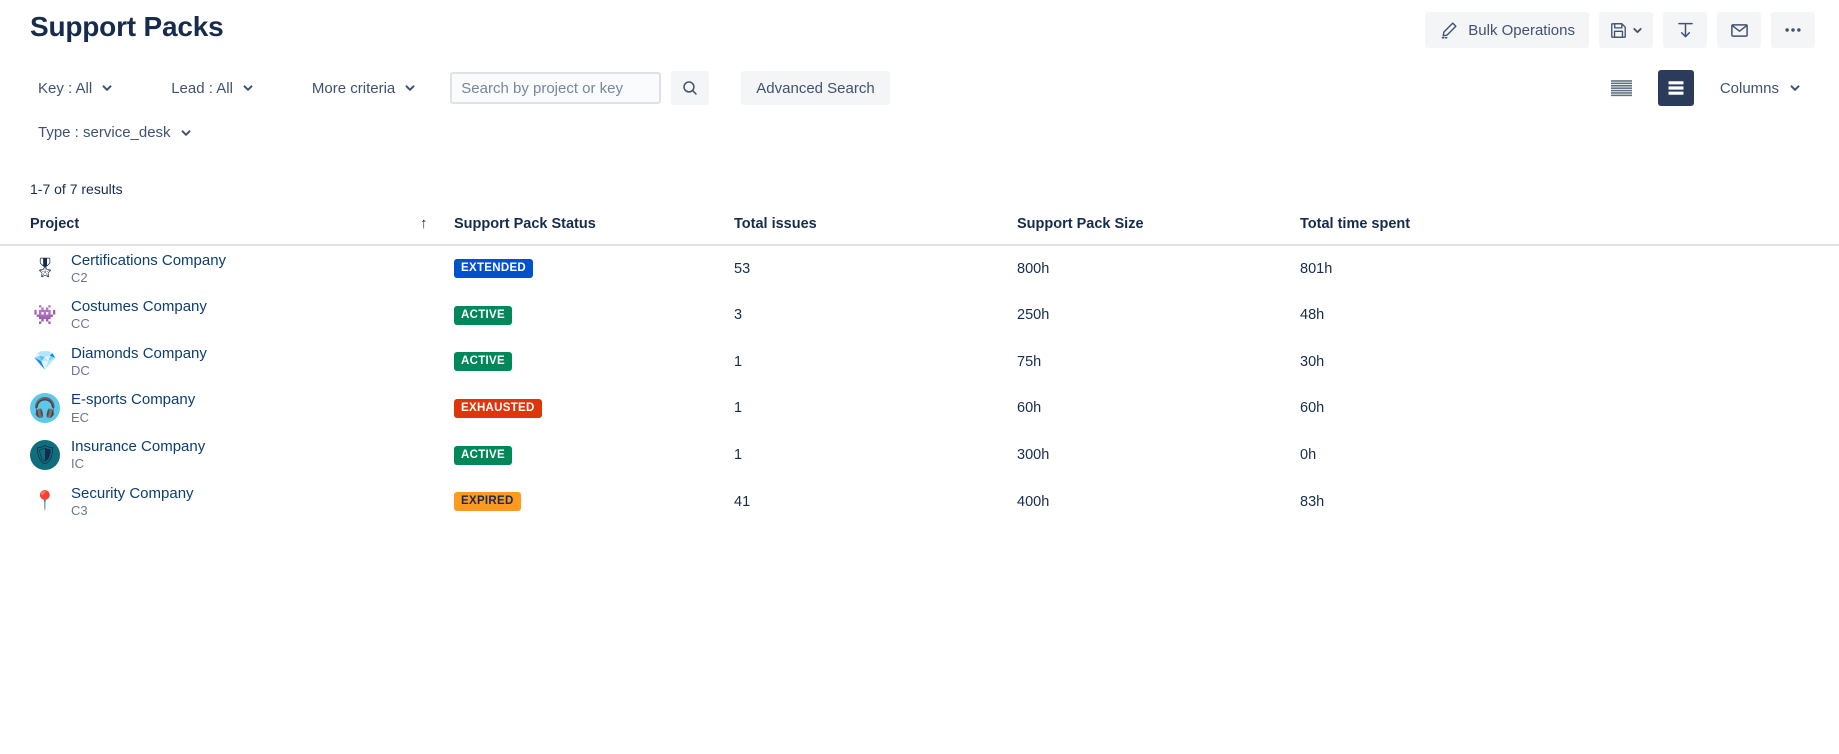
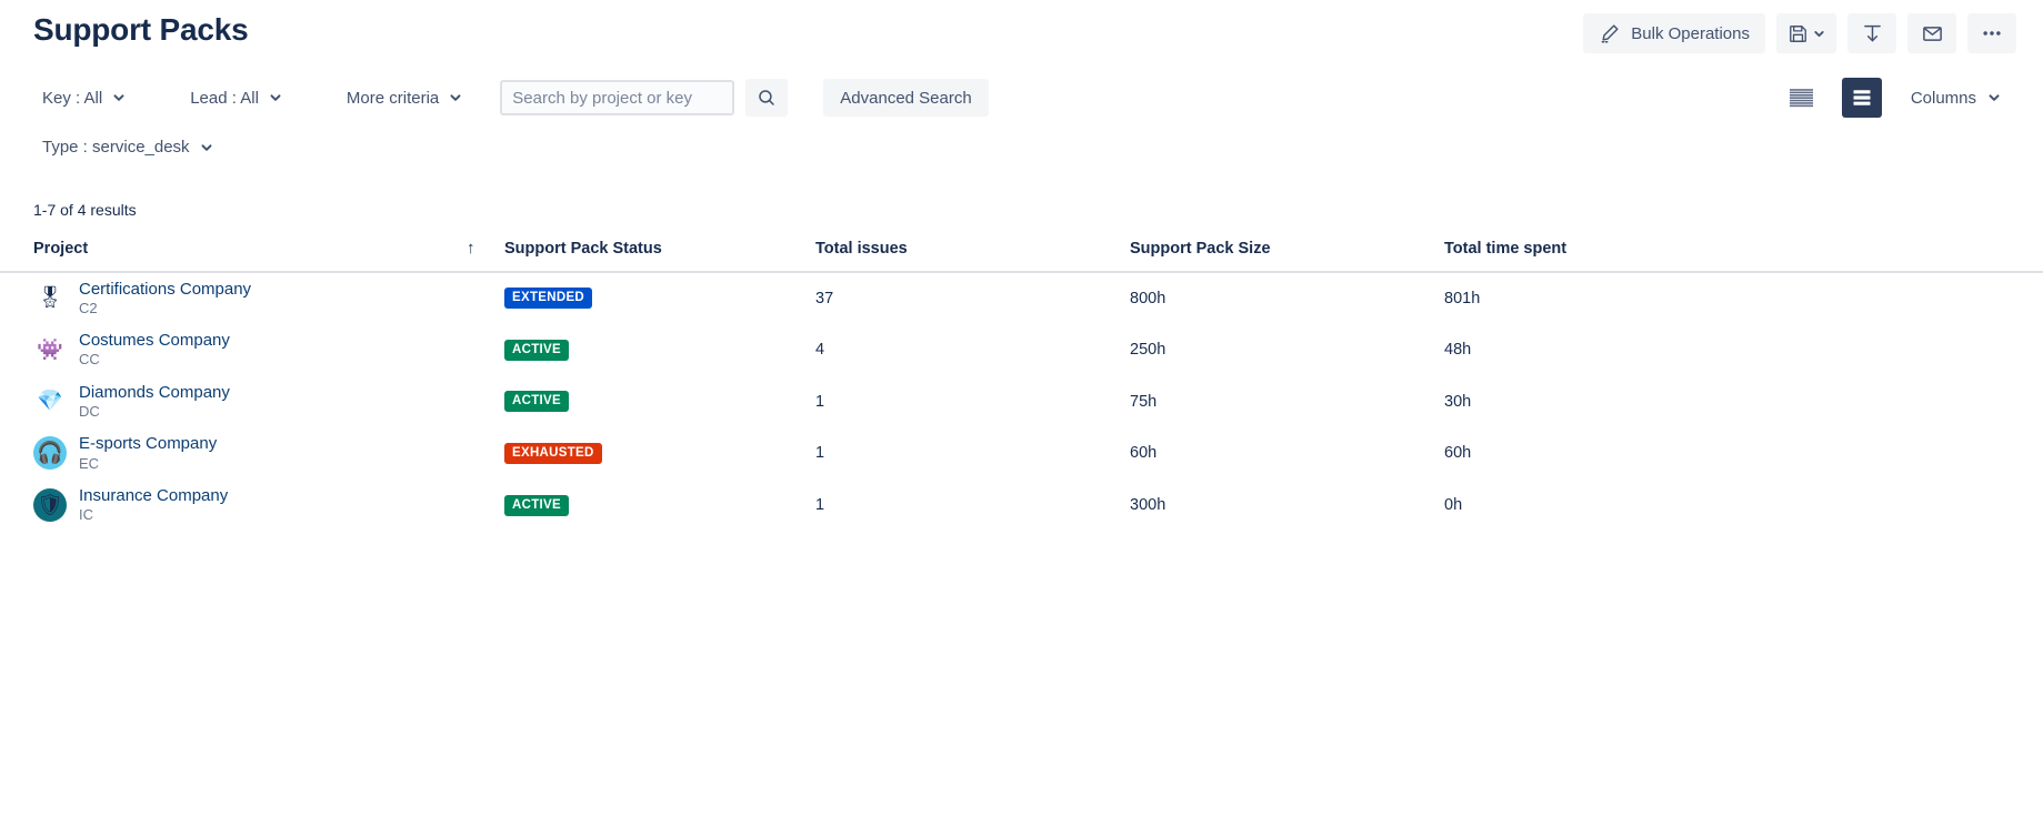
  Support Packs
  Bulk Operations
  Key : All
  Lead : All
  More criteria
  Search by project or key
  Advanced Search
  Columns
  Type : service_desk
- 1-7 of 7 results
+ 1-7 of 4 results
  Project	↑	Support Pack Status	Total issues	Support Pack Size	Total time spent
- 🎖 Certifications CompanyC2	EXTENDED	53	800h	801h
+ 🎖 Certifications CompanyC2	EXTENDED	37	800h	801h
- 👾 Costumes CompanyCC	ACTIVE	3	250h	48h
+ 👾 Costumes CompanyCC	ACTIVE	4	250h	48h
  💎 Diamonds CompanyDC	ACTIVE	1	75h	30h
  🎧 E-sports CompanyEC	EXHAUSTED	1	60h	60h
  🛡 Insurance CompanyIC	ACTIVE	1	300h	0h
- 📍 Security CompanyC3	EXPIRED	41	400h	83h
